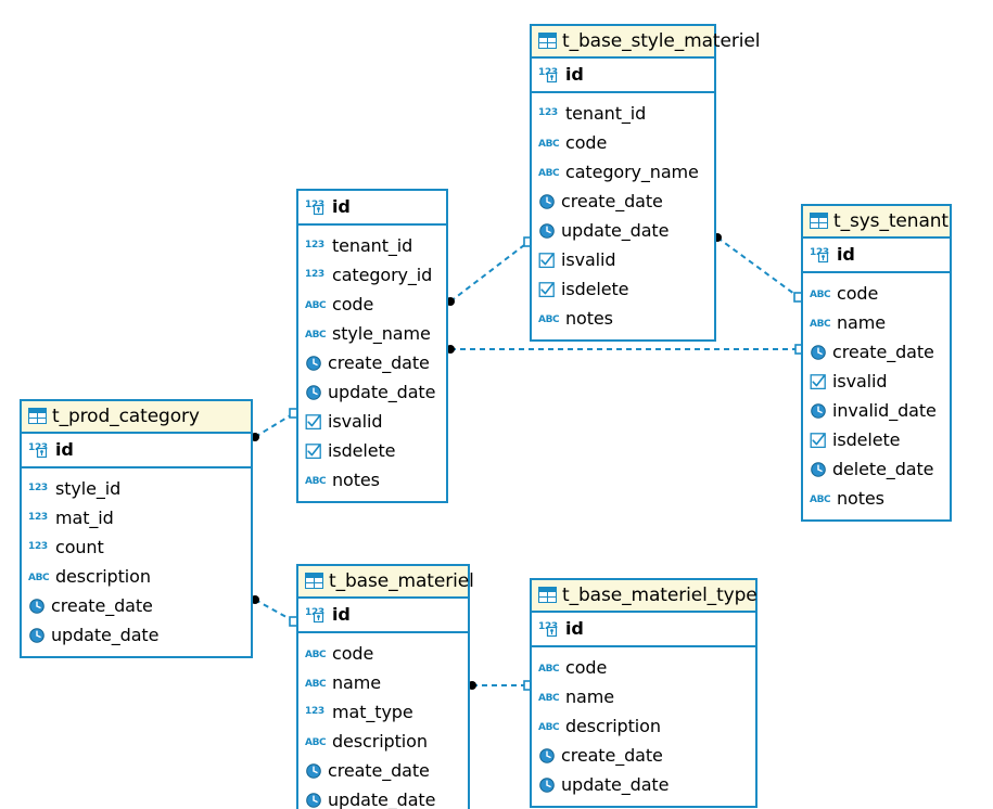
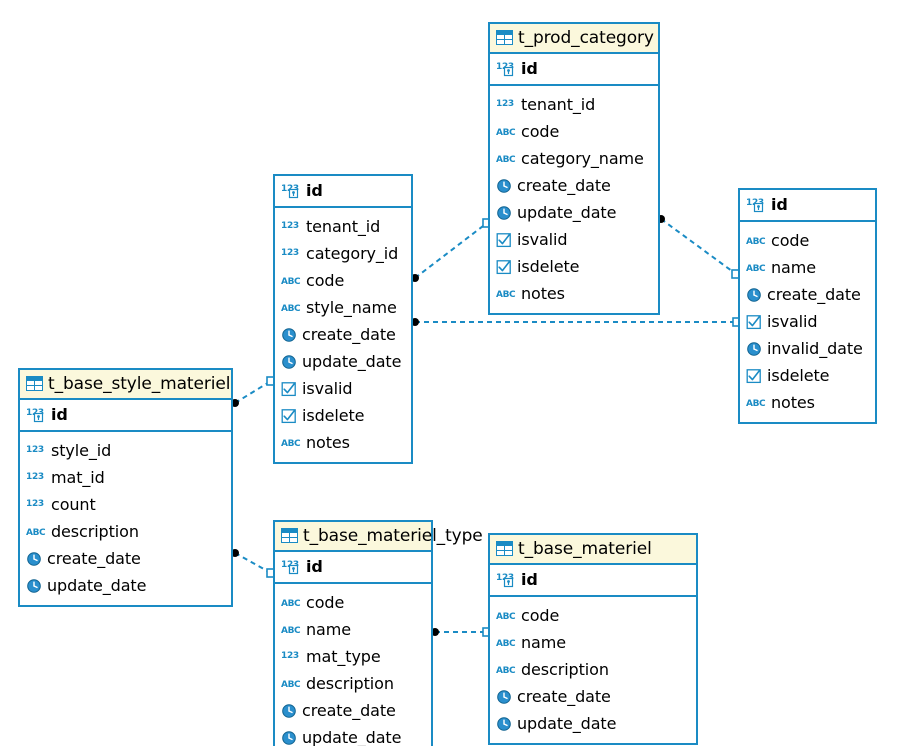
- t_base_style_materiel
+ t_prod_category
  id
  123
  tenant_id
  ABC
  code
  ABC
  category_name
  create_date
  update_date
  isvalid
  isdelete
  ABC
  notes
  id
  123
  tenant_id
  123
  category_id
  ABC
  code
  ABC
  style_name
  create_date
  update_date
  isvalid
  isdelete
  ABC
  notes
- t_sys_tenant
  id
  ABC
  code
  ABC
  name
  create_date
  isvalid
  invalid_date
  isdelete
- delete_date
  ABC
  notes
- t_prod_category
+ t_base_style_materiel
  id
  123
  style_id
  123
  mat_id
  123
  count
  ABC
  description
  create_date
  update_date
- t_base_materiel
+ t_base_materiel_type
  id
  ABC
  code
  ABC
  name
  123
  mat_type
  ABC
  description
  create_date
  update_date
- t_base_materiel_type
+ t_base_materiel
  id
  ABC
  code
  ABC
  name
  ABC
  description
  create_date
  update_date
